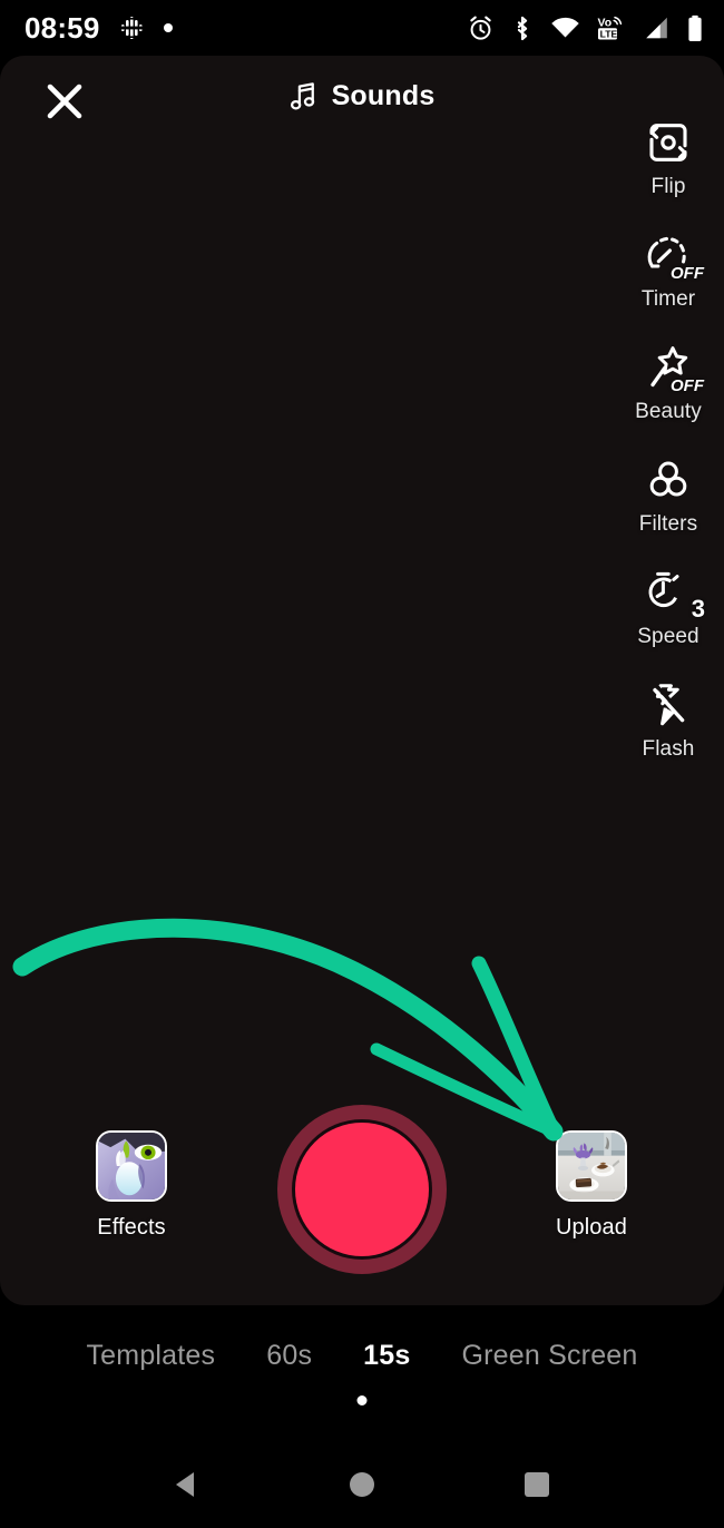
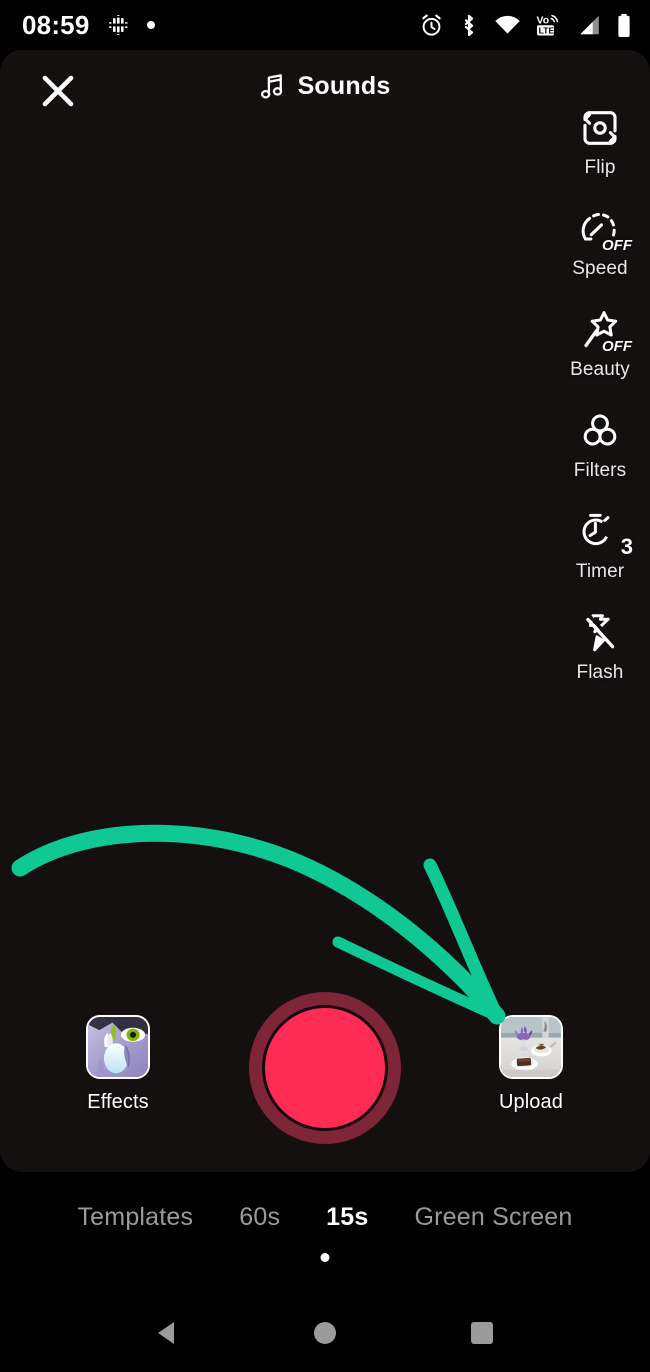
  08:59
  Vo
  LTE
  Sounds
  Flip
  OFF
- Timer
+ Speed
  OFF
  Beauty
  Filters
  3
- Speed
+ Timer
  Flash
  Effects
  Upload
  Templates
  60s
  15s
  Green Screen
